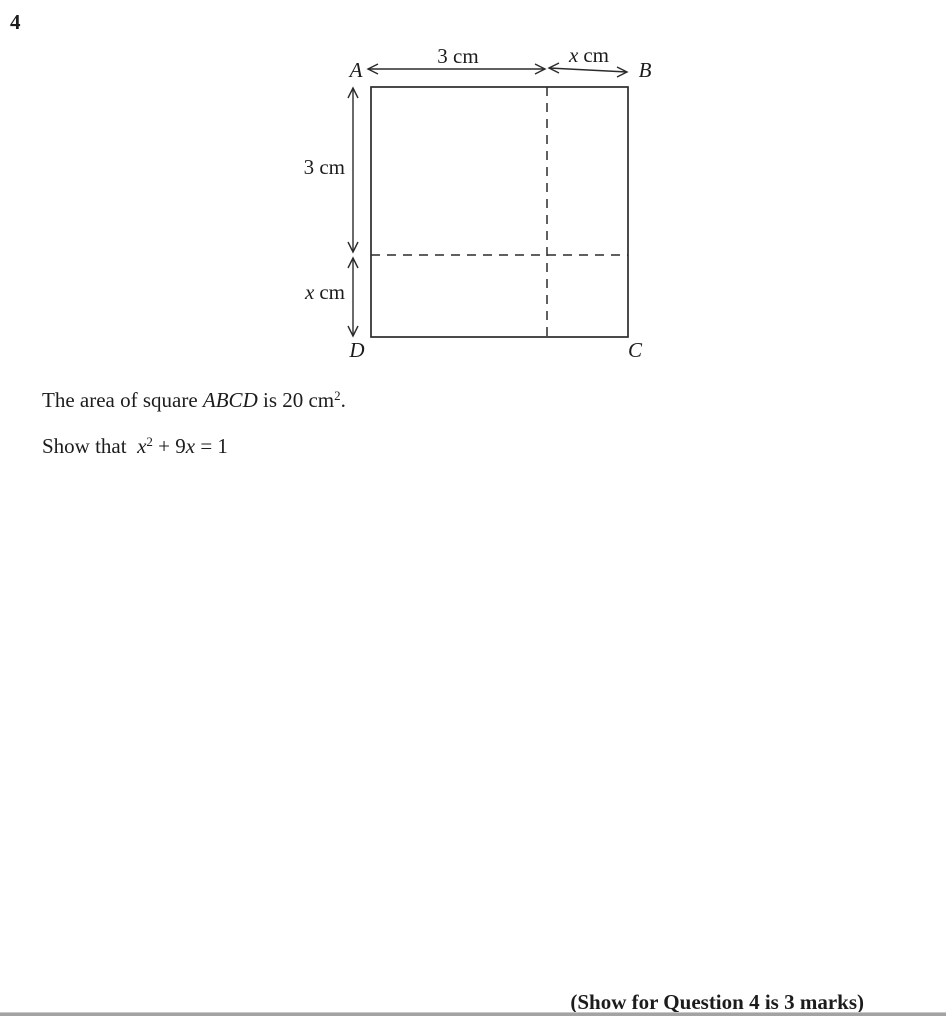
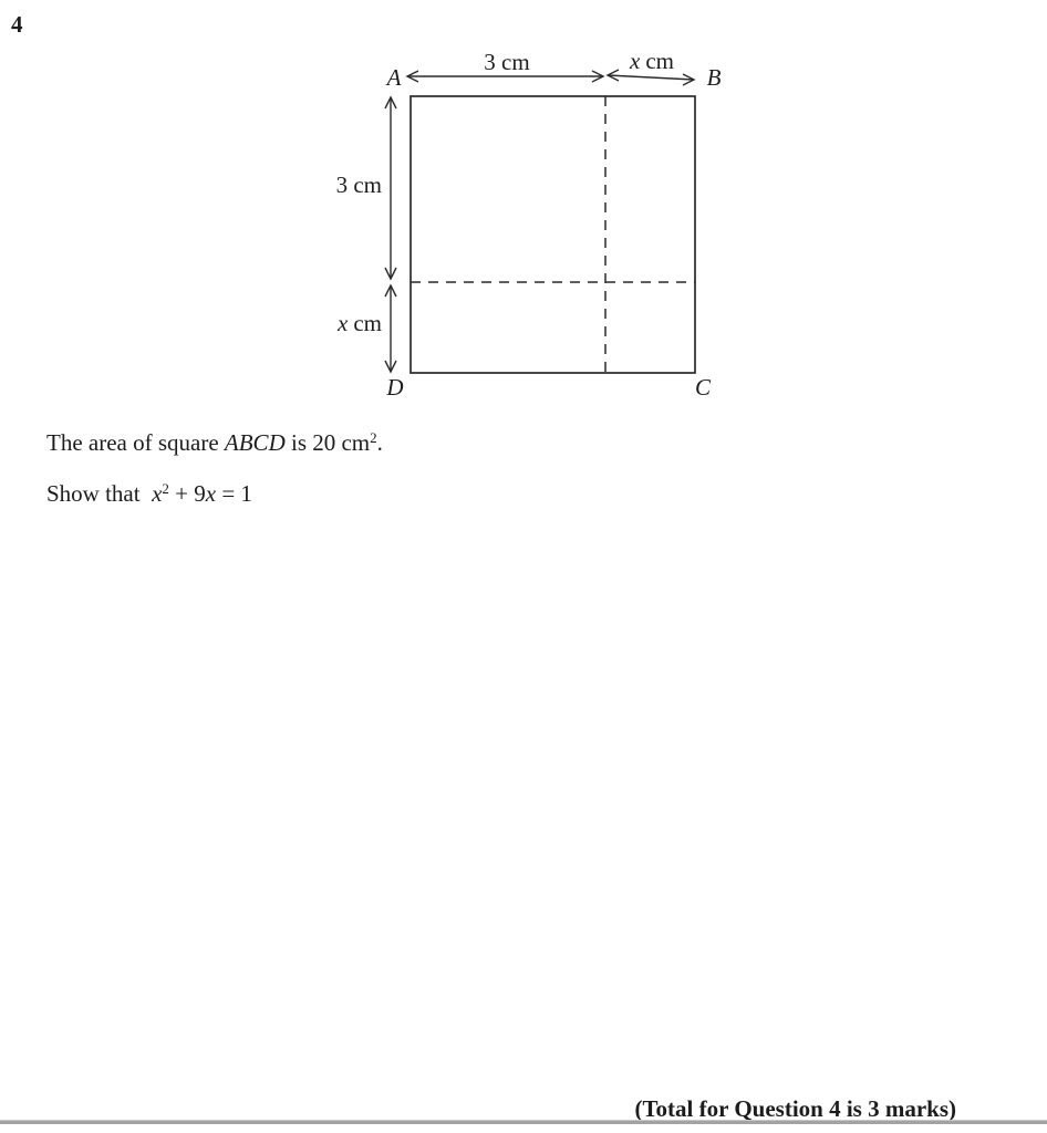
  4
  A
  B
  C
  D
  3 cm
  x cm
  3 cm
  x cm
  The area of square ABCD is 20 cm2.
  Show that x2 + 9x = 1
- (Show for Question 4 is 3 marks)
+ (Total for Question 4 is 3 marks)
